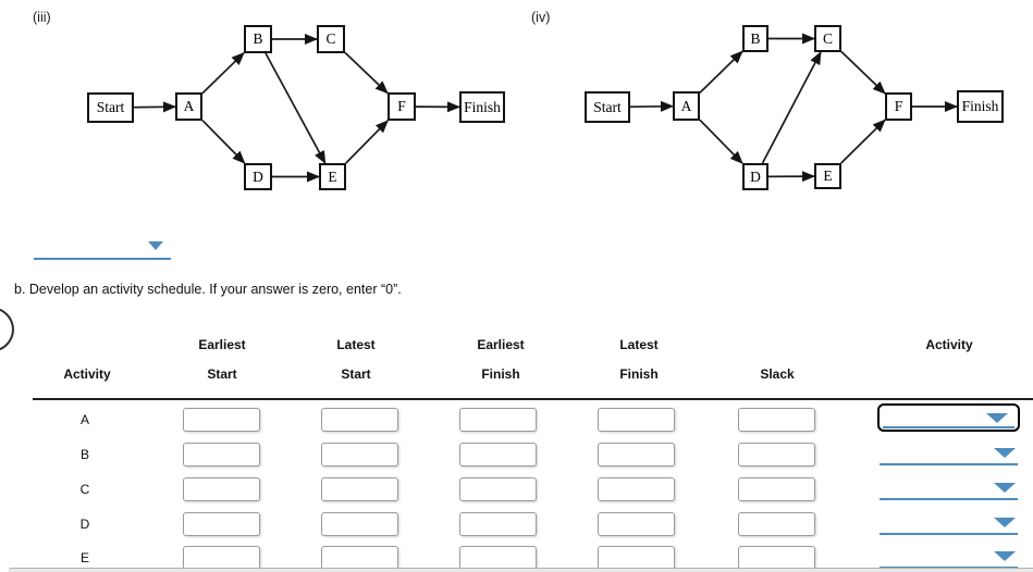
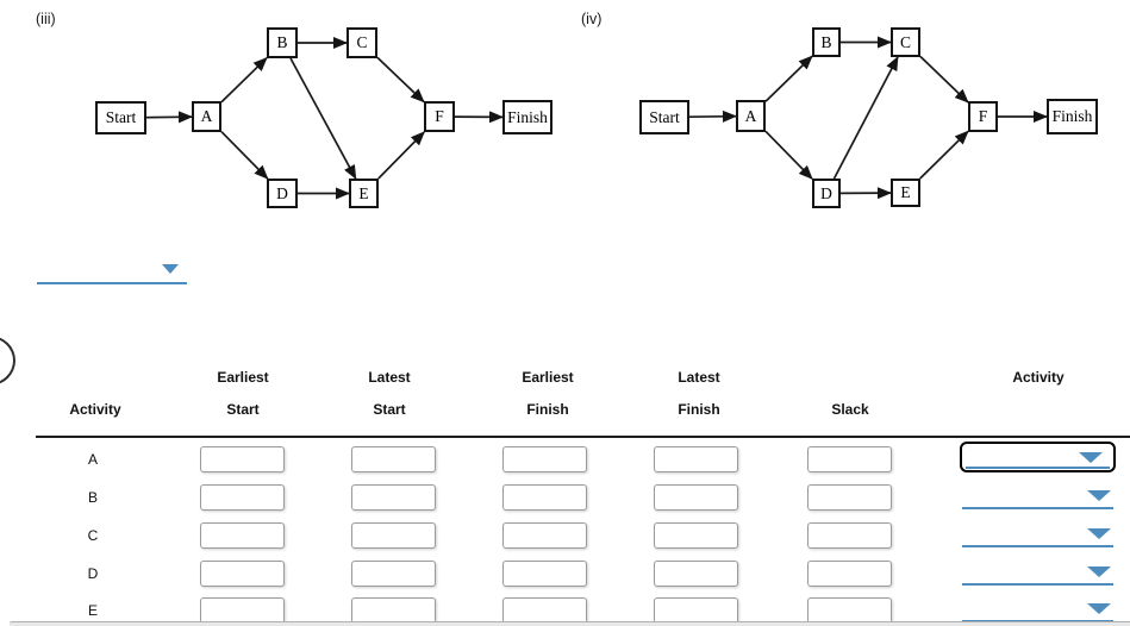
  (iii)
  (iv)
  Start
  A
  B
  C
  D
  E
  F
  Finish
  Start
  A
  B
  C
  D
  E
  F
  Finish
- b. Develop an activity schedule. If your answer is zero, enter “0”.
  Activity
  Earliest
  Start
  Latest
  Start
  Earliest
  Finish
  Latest
  Finish
  Slack
  Activity
  A
  B
  C
  D
  E
